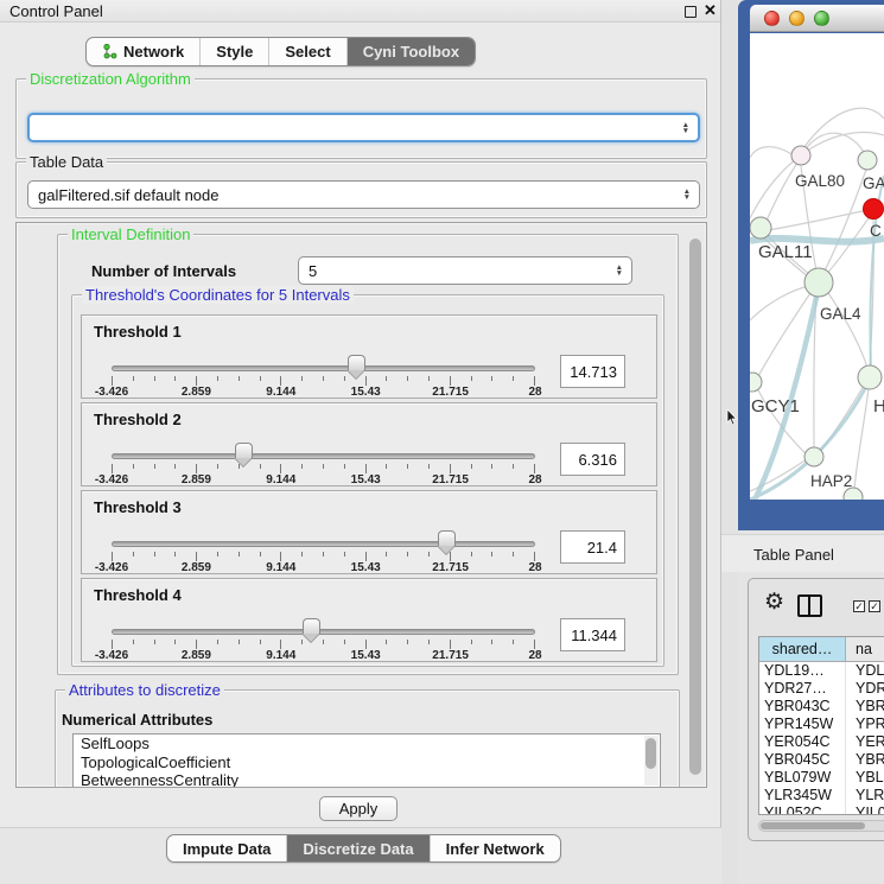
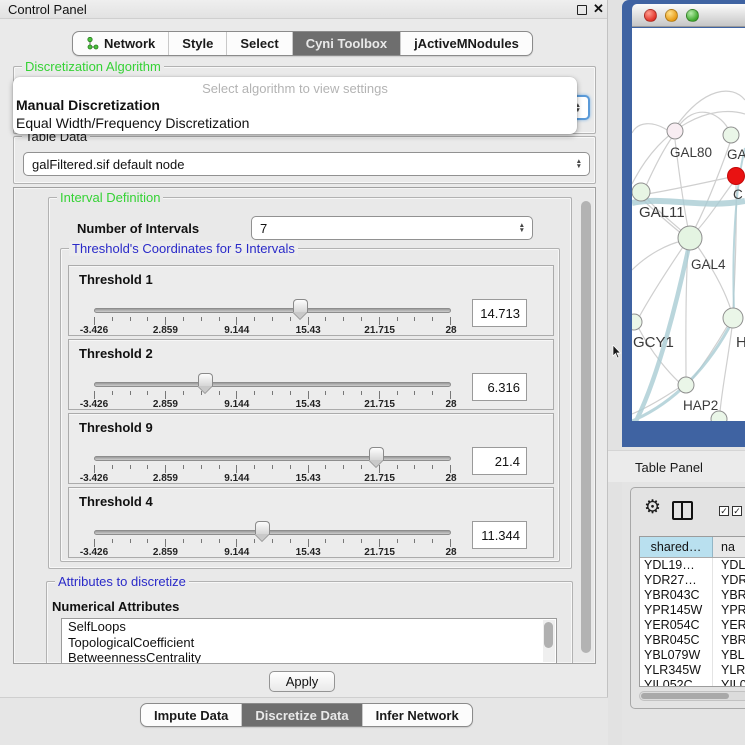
  Control Panel
  ✕
  Network
  Style
  Select
  Cyni Toolbox
+ jActiveMNodules
  Discretization Algorithm
+ Select algorithm to view settings
+ Manual Discretization
+ Equal Width/Frequency Discretization
  Table Data
  galFiltered.sif default node
  Interval Definition
  Number of Intervals
- 5
+ 7
  Threshold's Coordinates for 5 Intervals
  Threshold 1
  -3.426
  2.859
  9.144
  15.43
  21.715
  28
  14.713
  Threshold 2
  -3.426
  2.859
  9.144
  15.43
  21.715
  28
  6.316
- Threshold 3
+ Threshold 9
  -3.426
  2.859
  9.144
  15.43
  21.715
  28
  21.4
  Threshold 4
  -3.426
  2.859
  9.144
  15.43
  21.715
  28
  11.344
  Attributes to discretize
  Numerical Attributes
  SelfLoops
  TopologicalCoefficient
  BetweennessCentrality
  Apply
  Impute Data
  Discretize Data
  Infer Network
  GAL80
  GA
  C
  GAL11
  GAL4
  GCY1
  H
  HAP2
  Table Panel
  ⚙
  ✓
  ✓
  shared…
  na
  YDL19…
  YDL
  YDR27…
  YDR
  YBR043C
  YBR
  YPR145W
  YPR
  YER054C
  YER
  YBR045C
  YBR
  YBL079W
  YBL
  YLR345W
  YLR
  YIL052C
  YIL0
